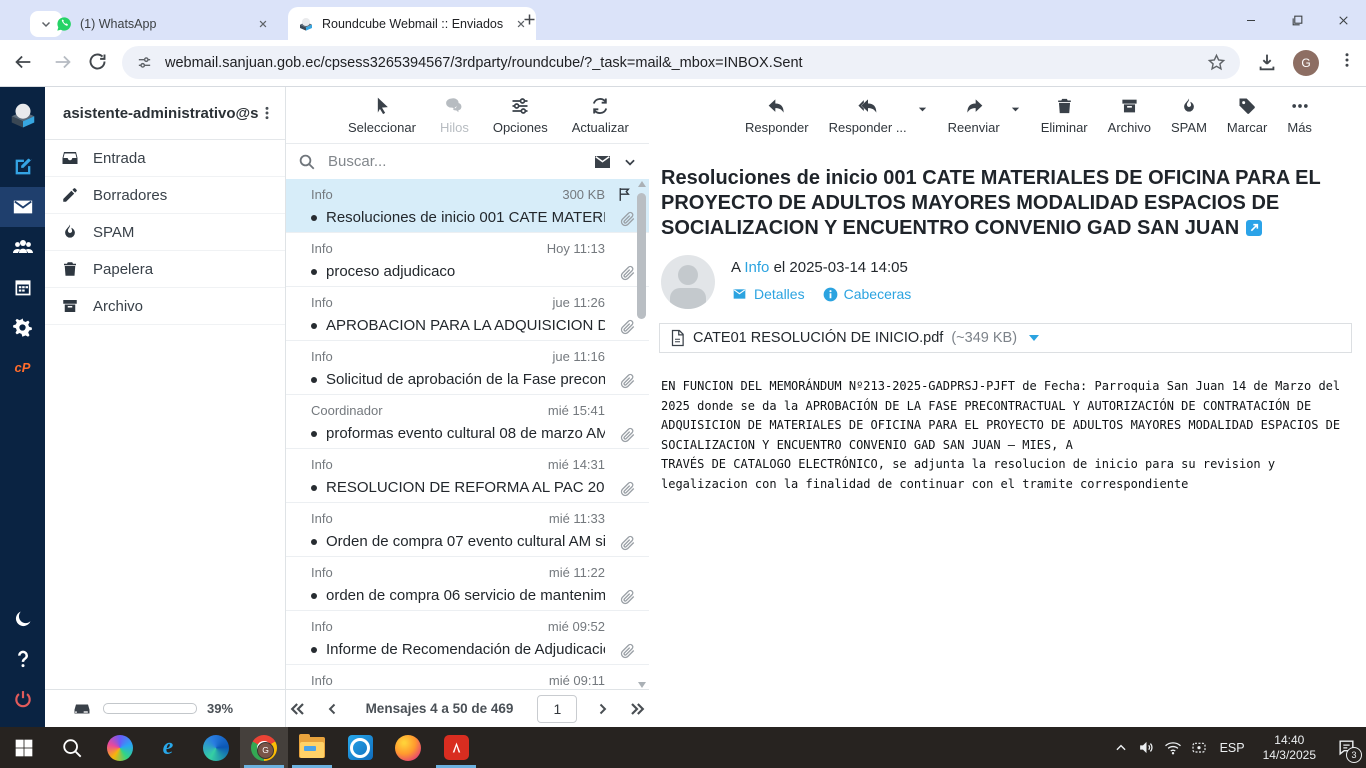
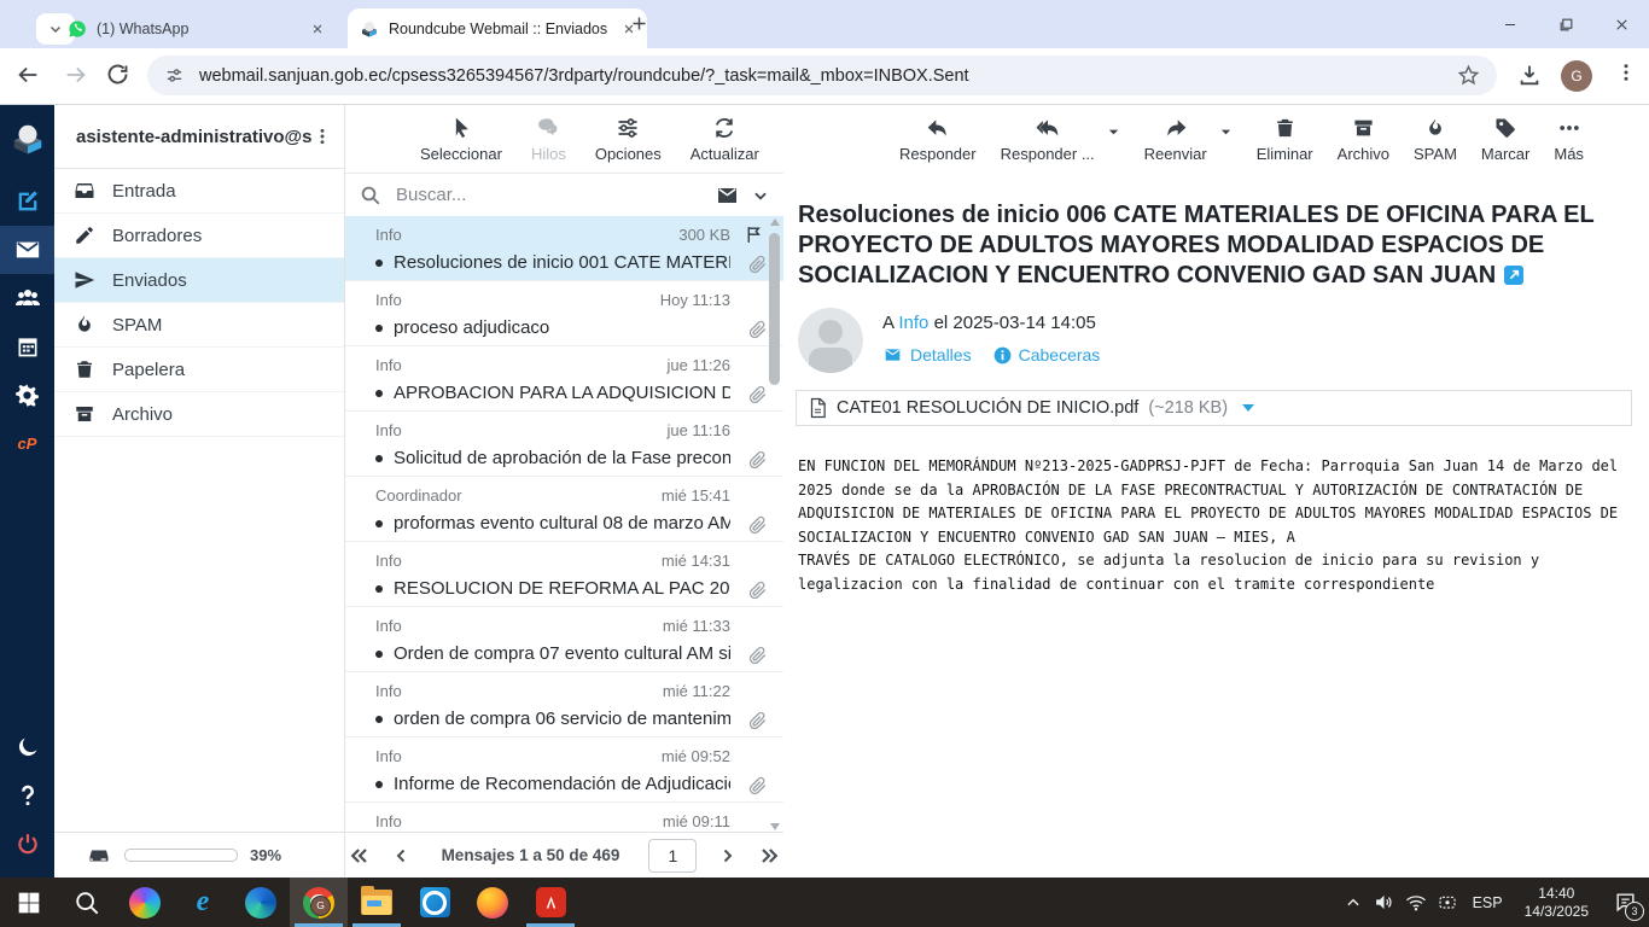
  (1) WhatsApp
  Roundcube Webmail :: Enviados
  webmail.sanjuan.gob.ec/cpsess3265394567/3rdparty/roundcube/?_task=mail&_mbox=INBOX.Sent
  G
  cP
  asistente-administrativo@s
  Entrada
  Borradores
+ Enviados
  SPAM
  Papelera
  Archivo
  Seleccionar
  Hilos
  Opciones
  Actualizar
  Buscar...
  Info
  300 KB
  Resoluciones de inicio 001 CATE MATER
  Info
  Hoy 11:13
  proceso adjudicaco
  Info
  jue 11:26
  APROBACION PARA LA ADQUISICION D
  Info
  jue 11:16
  Solicitud de aprobación de la Fase precon
  Coordinador
  mié 15:41
  proformas evento cultural 08 de marzo AM
  Info
  mié 14:31
  RESOLUCION DE REFORMA AL PAC 20
  Info
  mié 11:33
  Orden de compra 07 evento cultural AM si
  Info
  mié 11:22
  orden de compra 06 servicio de mantenim
  Info
  mié 09:52
  Informe de Recomendación de Adjudicaci
  Info
  mié 09:11
  39%
- Mensajes 4 a 50 de 469
+ Mensajes 1 a 50 de 469
  1
  Responder
  Responder ...
  Reenviar
  Eliminar
  Archivo
  SPAM
  Marcar
  Más
- Resoluciones de inicio 001 CATE MATERIALES DE OFICINA PARA EL PROYECTO DE ADULTOS MAYORES MODALIDAD ESPACIOS DE SOCIALIZACION Y ENCUENTRO CONVENIO GAD SAN JUAN
+ Resoluciones de inicio 006 CATE MATERIALES DE OFICINA PARA EL PROYECTO DE ADULTOS MAYORES MODALIDAD ESPACIOS DE SOCIALIZACION Y ENCUENTRO CONVENIO GAD SAN JUAN
  A Info el 2025-03-14 14:05
  Detalles
  Cabeceras
  CATE01 RESOLUCIÓN DE INICIO.pdf
- (~349 KB)
+ (~218 KB)
  EN FUNCION DEL MEMORÁNDUM Nº213-2025-GADPRSJ-PJFT de Fecha: Parroquia San Juan 14 de Marzo del
  2025 donde se da la APROBACIÓN DE LA FASE PRECONTRACTUAL Y AUTORIZACIÓN DE CONTRATACIÓN DE
  ADQUISICION DE MATERIALES DE OFICINA PARA EL PROYECTO DE ADULTOS MAYORES MODALIDAD ESPACIOS DE
  SOCIALIZACION Y ENCUENTRO CONVENIO GAD SAN JUAN – MIES, A
  TRAVÉS DE CATALOGO ELECTRÓNICO, se adjunta la resolucion de inicio para su revision y
  legalizacion con la finalidad de continuar con el tramite correspondiente
  e
  G
  ESP
  14:40
  14/3/2025
  3
